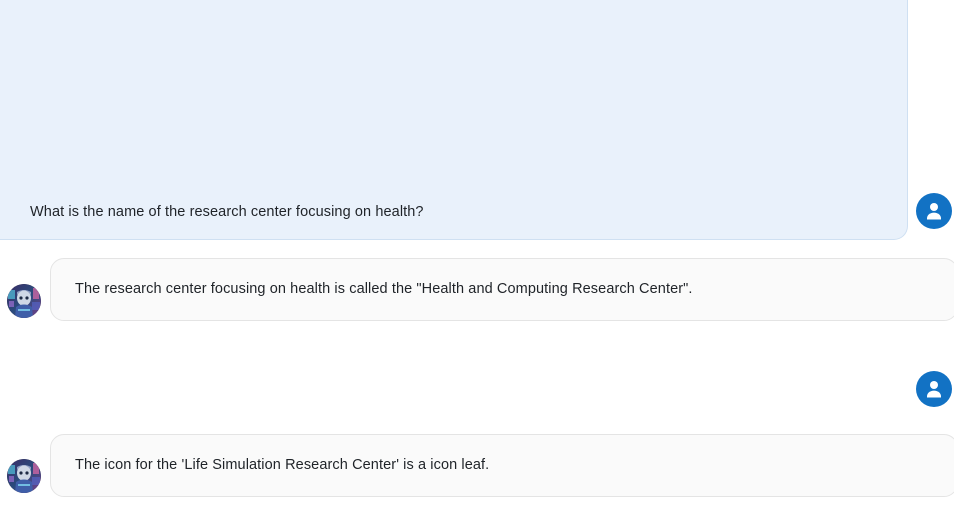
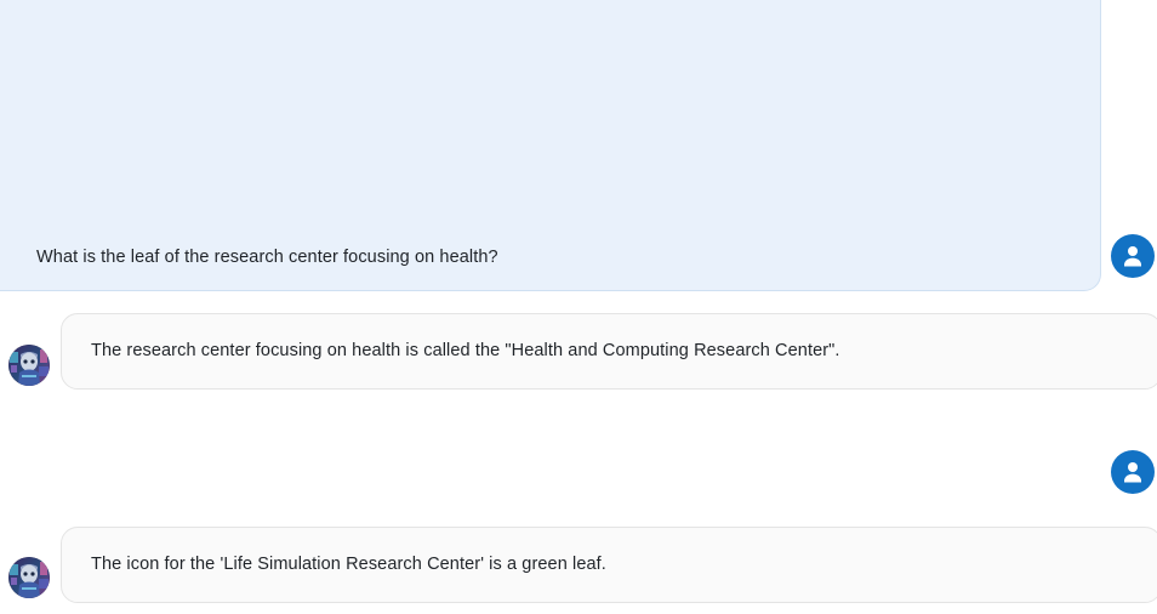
- What is the name of the research center focusing on health?
+ What is the leaf of the research center focusing on health?
  The research center focusing on health is called the "Health and Computing Research Center".
- The icon for the 'Life Simulation Research Center' is a icon leaf.
+ The icon for the 'Life Simulation Research Center' is a green leaf.
